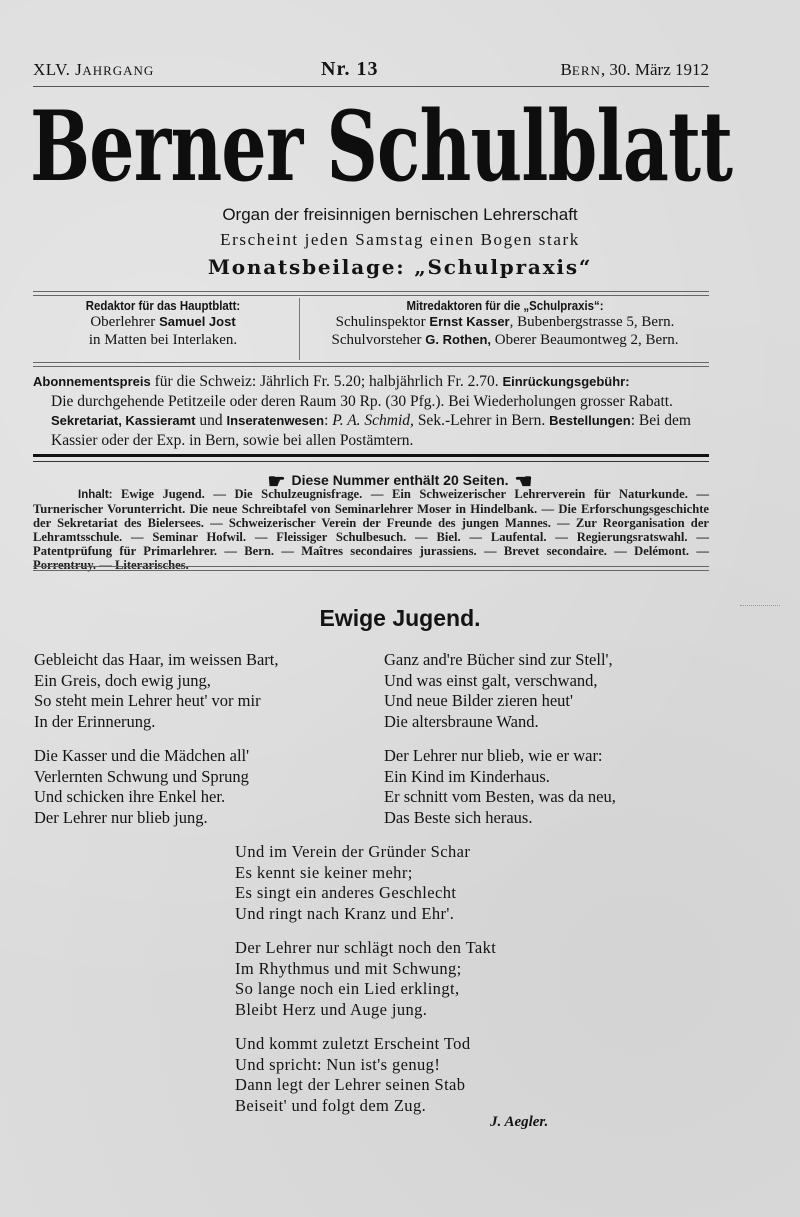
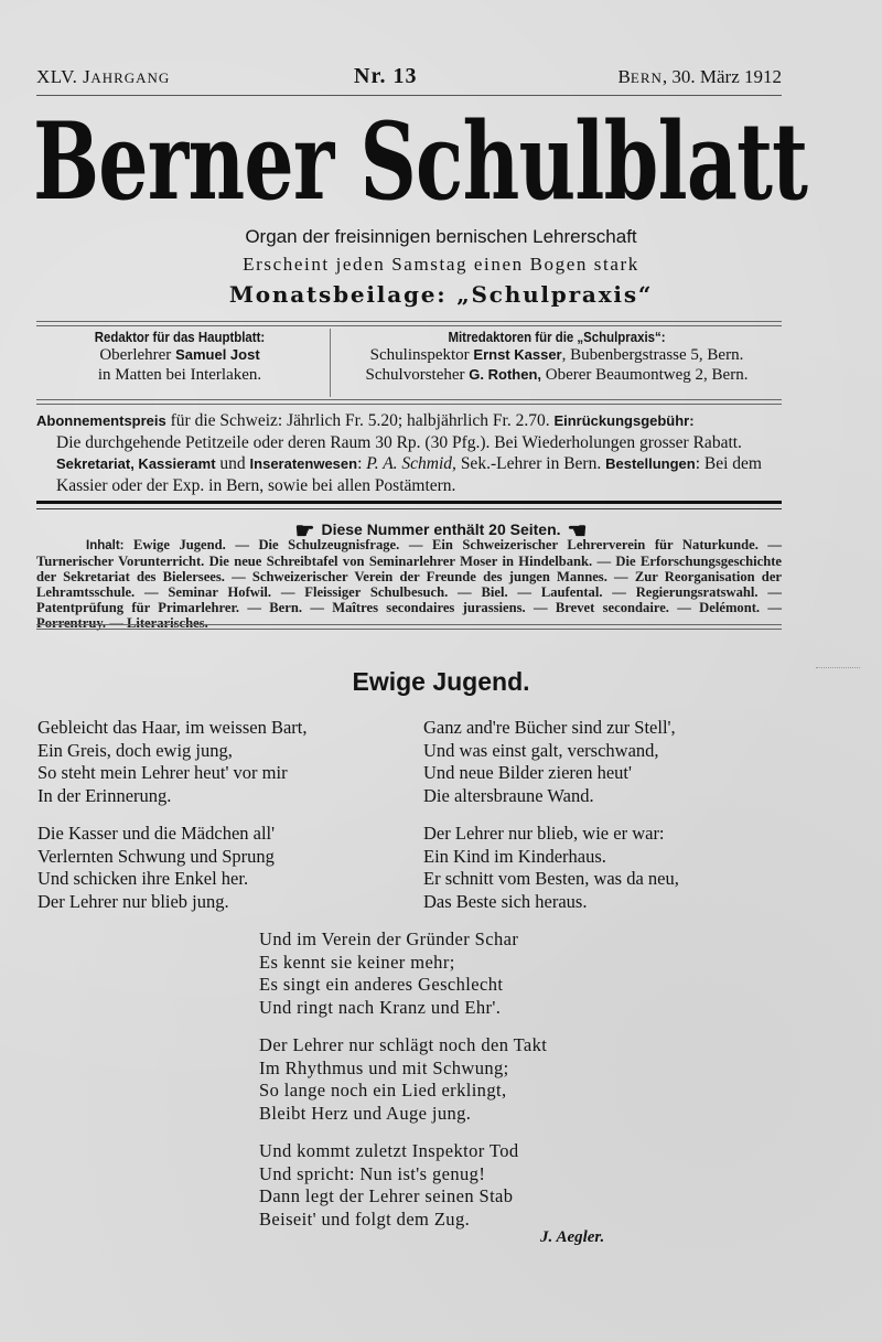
  XLV. JAHRGANG
  Nr. 13
  BERN, 30. März 1912
  Berner Schulblatt
  Organ der freisinnigen bernischen Lehrerschaft
  Erscheint jeden Samstag einen Bogen stark
  Monatsbeilage: „Schulpraxis“
  Redaktor für das Hauptblatt:
  Oberlehrer Samuel Jost
  in Matten bei Interlaken.
  Mitredaktoren für die „Schulpraxis“:
  Schulinspektor Ernst Kasser, Bubenbergstrasse 5, Bern.
  Schulvorsteher G. Rothen, Oberer Beaumontweg 2, Bern.
  Abonnementspreis für die Schweiz: Jährlich Fr. 5.20; halbjährlich Fr. 2.70. Einrückungsgebühr:
  Die durchgehende Petitzeile oder deren Raum 30 Rp. (30 Pfg.). Bei Wiederholungen grosser Rabatt. Sekretariat, Kassieramt und Inseratenwesen: P. A. Schmid, Sek.-Lehrer in Bern. Bestellungen: Bei dem Kassier oder der Exp. in Bern, sowie bei allen Postämtern.
  ☛ Diese Nummer enthält 20 Seiten. ☚
  Inhalt: Ewige Jugend. — Die Schulzeugnisfrage. — Ein Schweizerischer Lehrerverein für Naturkunde. — Turnerischer Vorunterricht. Die neue Schreibtafel von Seminarlehrer Moser in Hindelbank. — Die Erforschungsgeschichte der Sekretariat des Bielersees. — Schweizerischer Verein der Freunde des jungen Mannes. — Zur Reorganisation der Lehramtsschule. — Seminar Hofwil. — Fleissiger Schulbesuch. — Biel. — Laufental. — Regierungsratswahl. — Patentprüfung für Primarlehrer. — Bern. — Maîtres secondaires jurassiens. — Brevet secondaire. — Delémont. — Porrentruy. — Literarisches.
  Ewige Jugend.
  Gebleicht das Haar, im weissen Bart,
  Ein Greis, doch ewig jung,
  So steht mein Lehrer heut' vor mir
  In der Erinnerung.
  Ganz and're Bücher sind zur Stell',
  Und was einst galt, verschwand,
  Und neue Bilder zieren heut'
  Die altersbraune Wand.
  Die Kasser und die Mädchen all'
  Verlernten Schwung und Sprung
  Und schicken ihre Enkel her.
  Der Lehrer nur blieb jung.
  Der Lehrer nur blieb, wie er war:
  Ein Kind im Kinderhaus.
  Er schnitt vom Besten, was da neu,
  Das Beste sich heraus.
  Und im Verein der Gründer Schar
  Es kennt sie keiner mehr;
  Es singt ein anderes Geschlecht
  Und ringt nach Kranz und Ehr'.
  Der Lehrer nur schlägt noch den Takt
  Im Rhythmus und mit Schwung;
  So lange noch ein Lied erklingt,
  Bleibt Herz und Auge jung.
- Und kommt zuletzt Erscheint Tod
+ Und kommt zuletzt Inspektor Tod
  Und spricht: Nun ist's genug!
  Dann legt der Lehrer seinen Stab
  Beiseit' und folgt dem Zug.
  J. Aegler.
